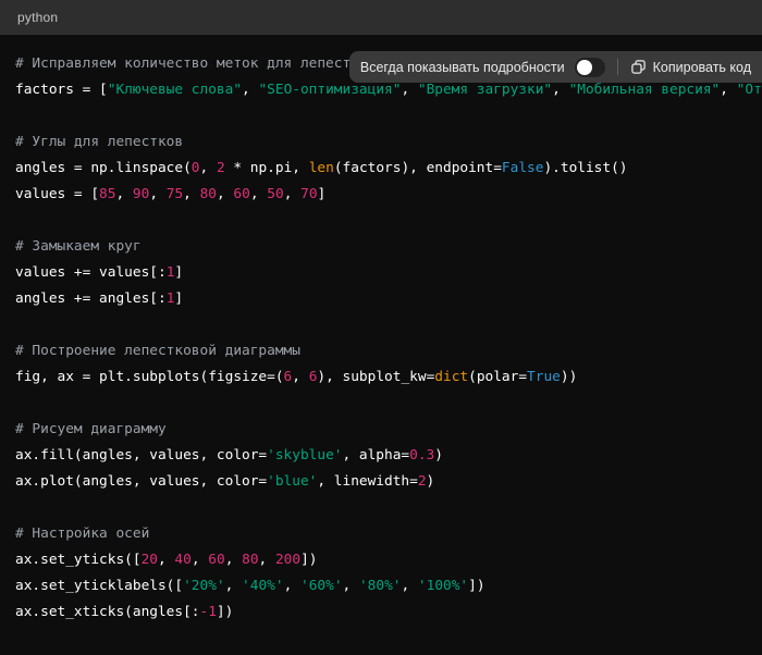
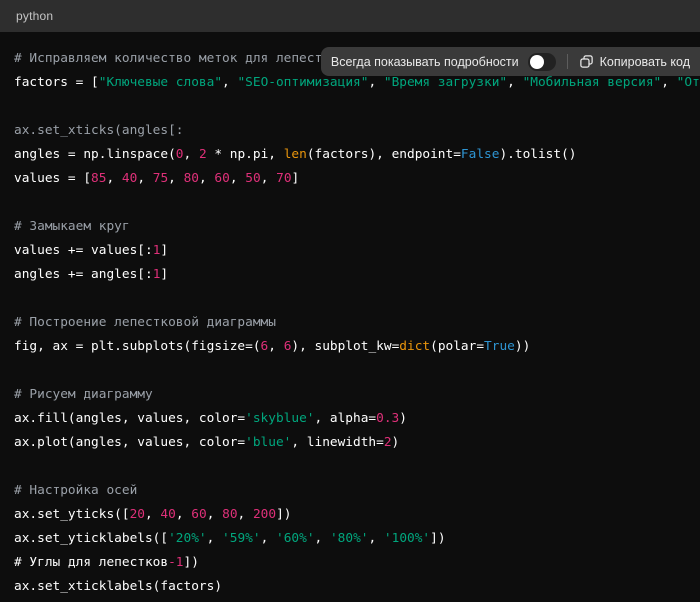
  python
  # Исправляем количество меток для лепест
  factors = ["Ключевые слова", "SEO-оптимизация", "Время загрузки", "Мобильная версия", "От
- # Углы для лепестков
+ ax.set_xticks(angles[:
  angles = np.linspace(0, 2 * np.pi, len(factors), endpoint=False).tolist()
- values = [85, 90, 75, 80, 60, 50, 70]
+ values = [85, 40, 75, 80, 60, 50, 70]
  # Замыкаем круг
  values += values[:1]
  angles += angles[:1]
  # Построение лепестковой диаграммы
  fig, ax = plt.subplots(figsize=(6, 6), subplot_kw=dict(polar=True))
  # Рисуем диаграмму
  ax.fill(angles, values, color='skyblue', alpha=0.3)
  ax.plot(angles, values, color='blue', linewidth=2)
  # Настройка осей
  ax.set_yticks([20, 40, 60, 80, 200])
- ax.set_yticklabels(['20%', '40%', '60%', '80%', '100%'])
+ ax.set_yticklabels(['20%', '59%', '60%', '80%', '100%'])
- ax.set_xticks(angles[:-1])
+ # Углы для лепестков-1])
+ ax.set_xticklabels(factors)
  Всегда показывать подробности
  Копировать код
